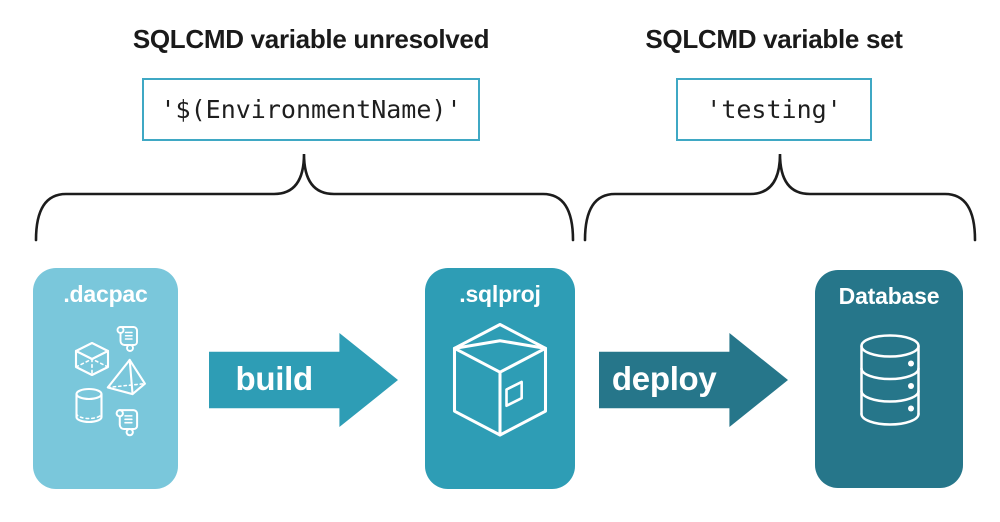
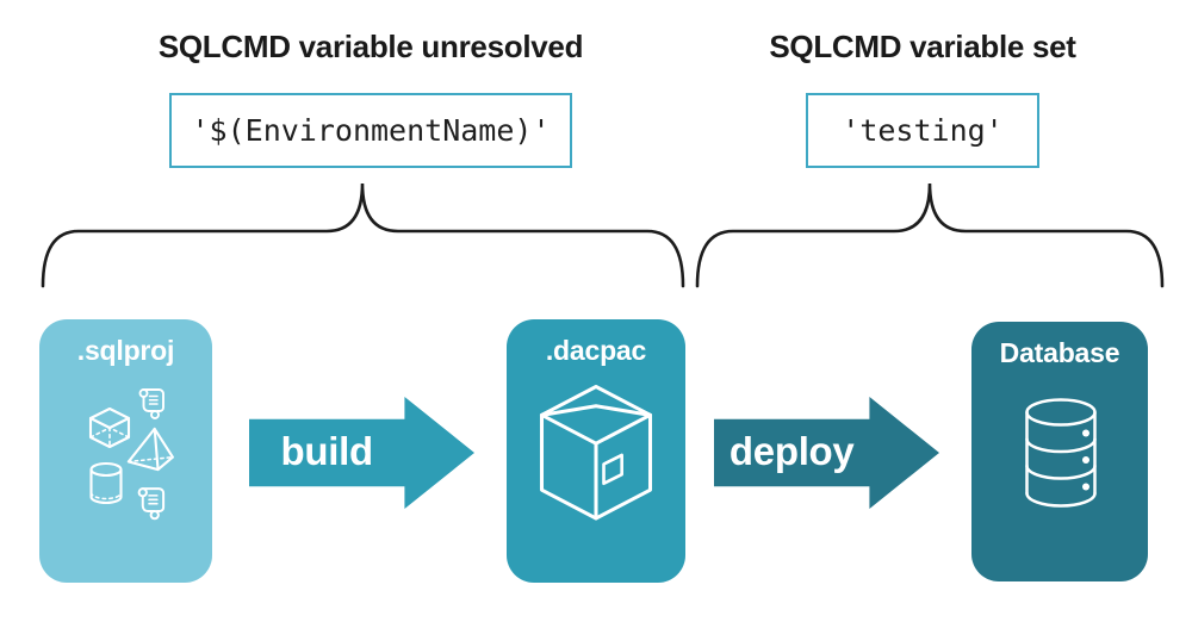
  SQLCMD variable unresolved
  SQLCMD variable set
  '$(EnvironmentName)'
  'testing'
- .dacpac
+ .sqlproj
  build
- .sqlproj
+ .dacpac
  deploy
  Database
